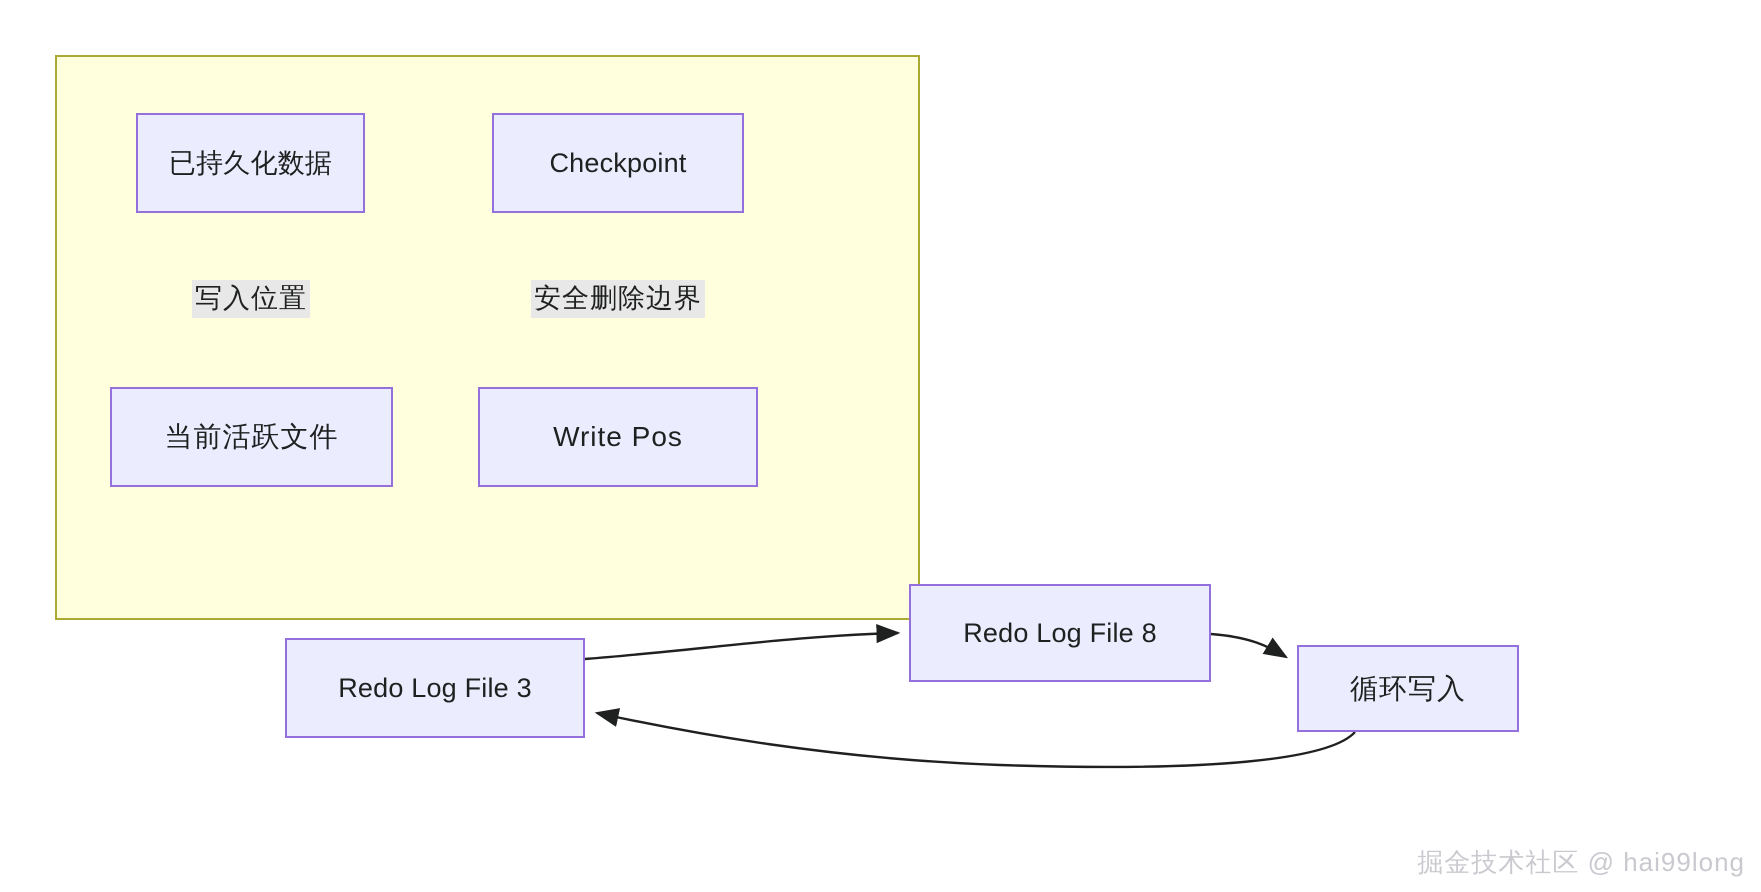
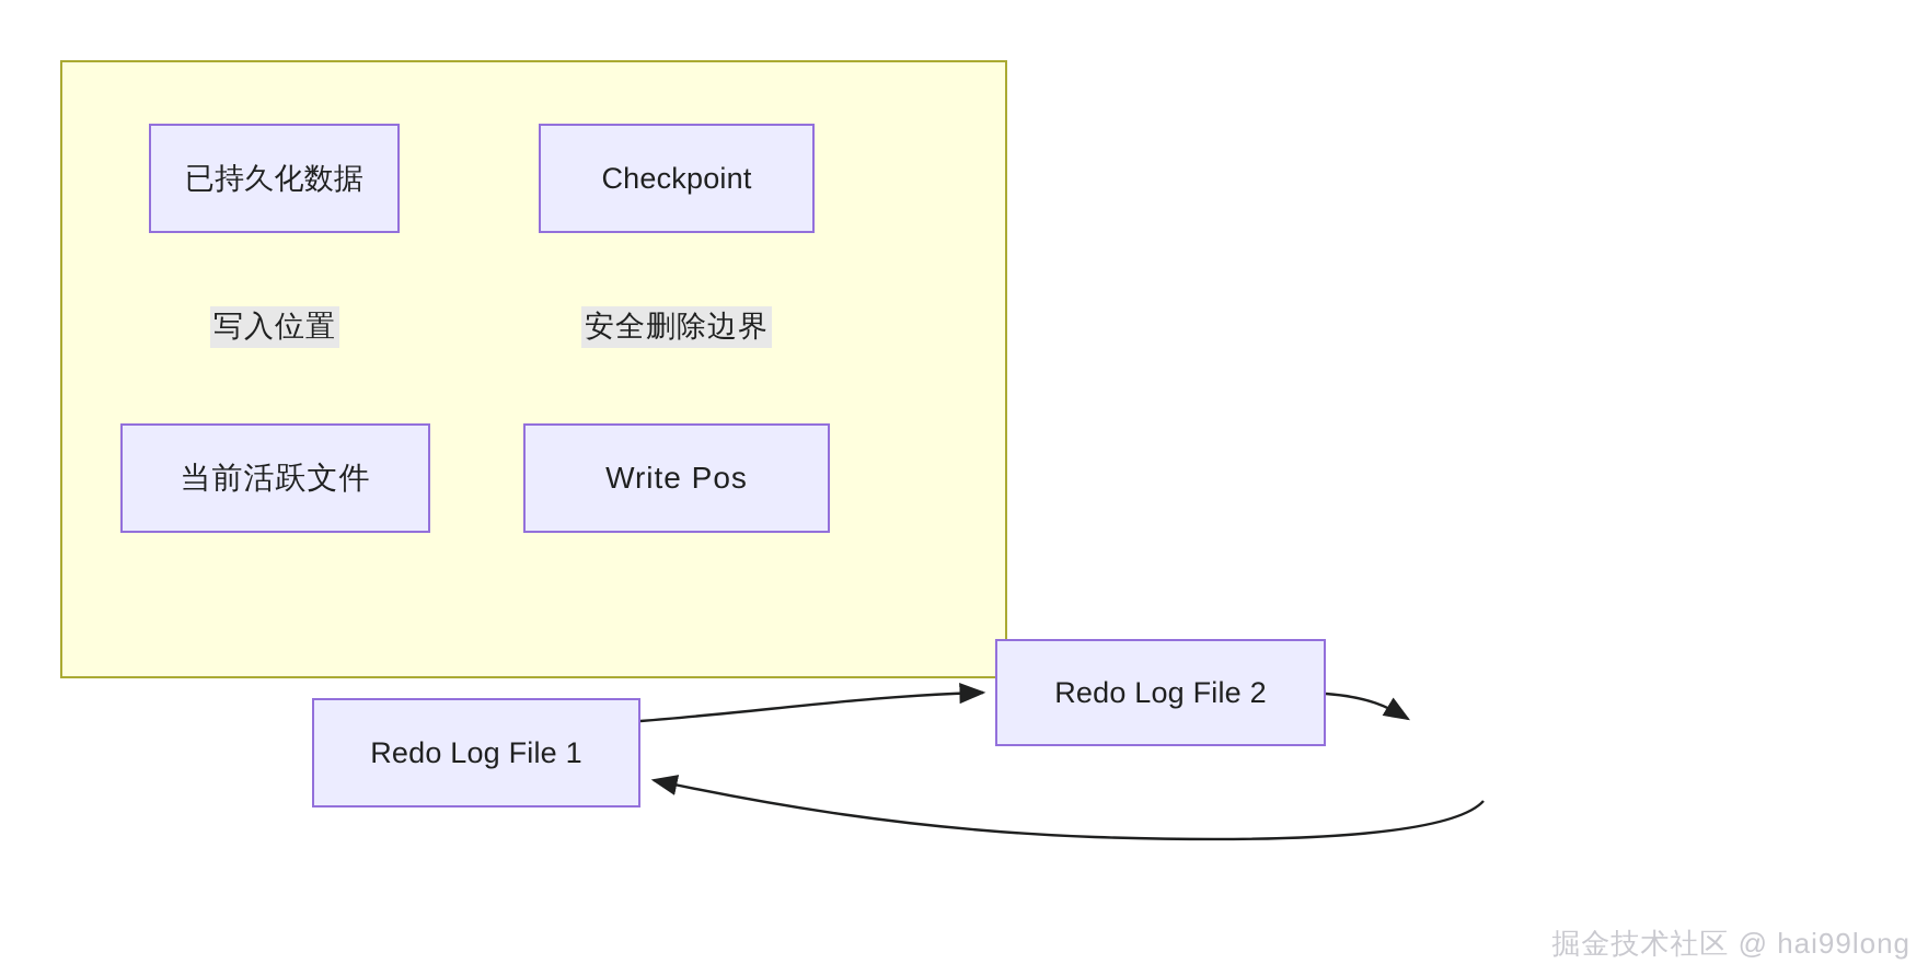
  已持久化数据
  Checkpoint
  当前活跃文件
  Write Pos
  写入位置
  安全删除边界
- Redo Log File 3
+ Redo Log File 1
- Redo Log File 8
+ Redo Log File 2
- 循环写入
  掘金技术社区 @ hai99long
